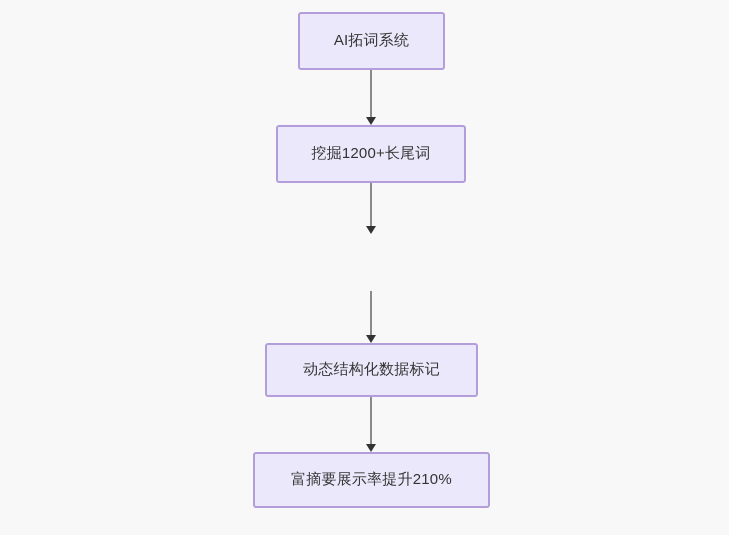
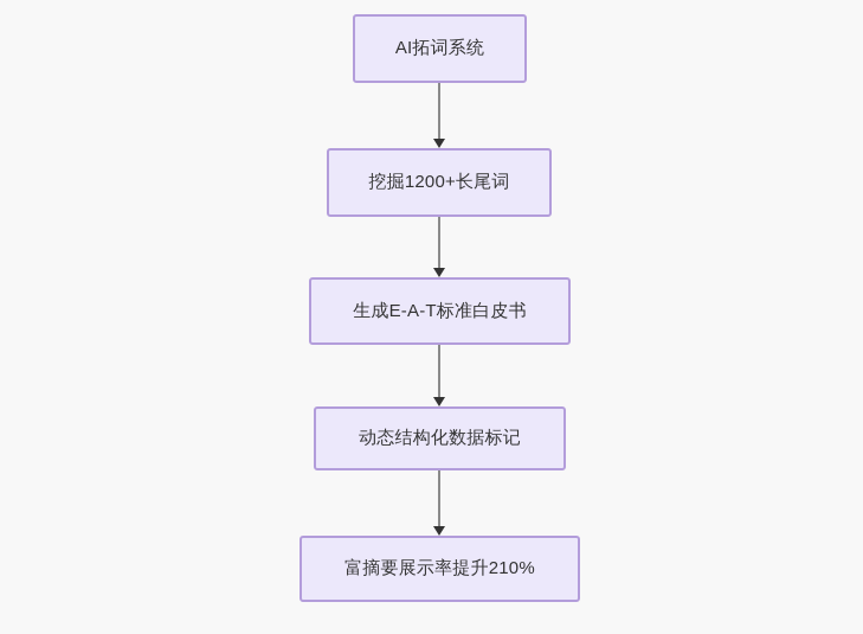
  AI拓词系统
  挖掘1200+长尾词
+ 生成E-A-T标准白皮书
  动态结构化数据标记
  富摘要展示率提升210%
